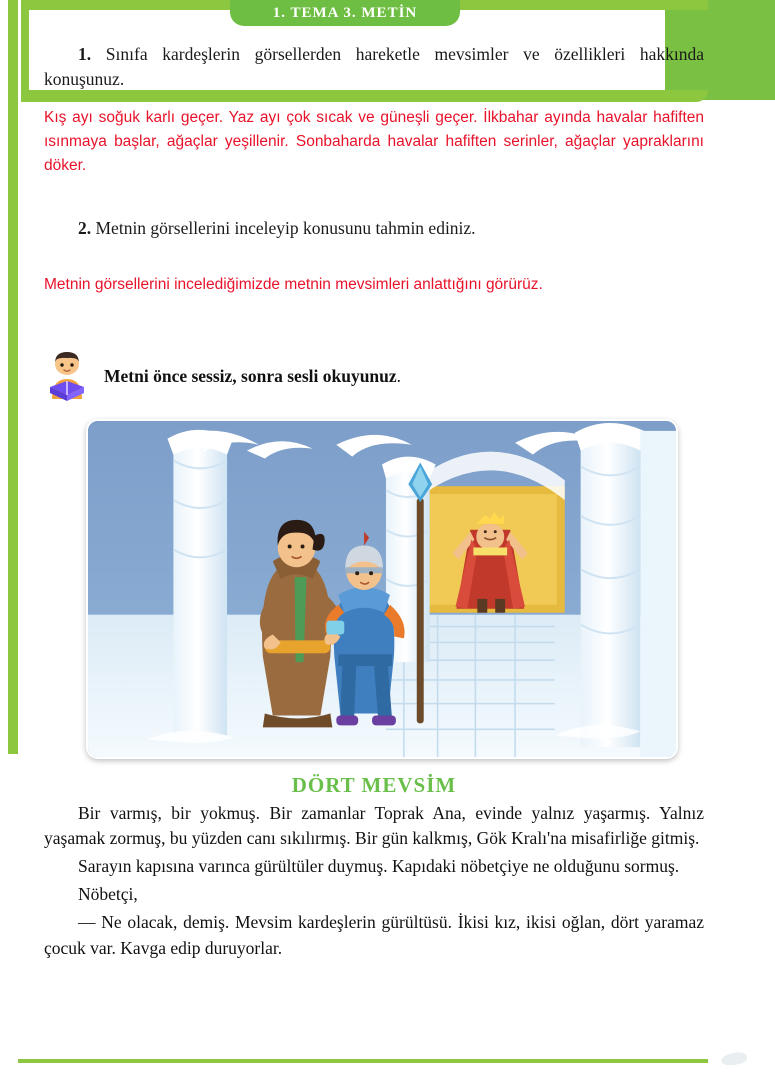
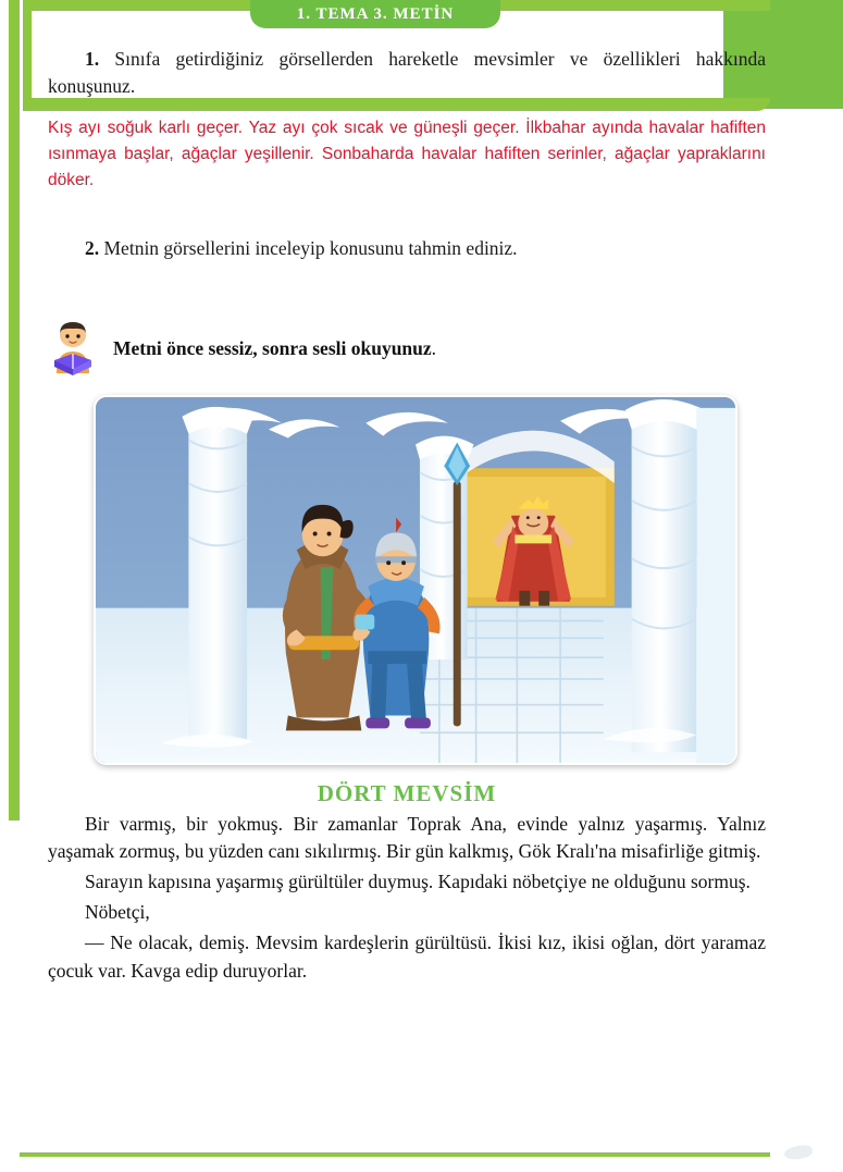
  1. TEMA 3. METİN
- 1. Sınıfa kardeşlerin görsellerden hareketle mevsimler ve özellikleri hakkında konuşunuz.
+ 1. Sınıfa getirdiğiniz görsellerden hareketle mevsimler ve özellikleri hakkında konuşunuz.
  Kış ayı soğuk karlı geçer. Yaz ayı çok sıcak ve güneşli geçer. İlkbahar ayında havalar hafiften ısınmaya başlar, ağaçlar yeşillenir. Sonbaharda havalar hafiften serinler, ağaçlar yapraklarını döker.
  2. Metnin görsellerini inceleyip konusunu tahmin ediniz.
- Metnin görsellerini incelediğimizde metnin mevsimleri anlattığını görürüz.
  Metni önce sessiz, sonra sesli okuyunuz.
  DÖRT MEVSİM
  Bir varmış, bir yokmuş. Bir zamanlar Toprak Ana, evinde yalnız yaşarmış. Yalnız yaşamak zormuş, bu yüzden canı sıkılırmış. Bir gün kalkmış, Gök Kralı'na misafirliğe gitmiş.
- Sarayın kapısına varınca gürültüler duymuş. Kapıdaki nöbetçiye ne olduğunu sormuş.
+ Sarayın kapısına yaşarmış gürültüler duymuş. Kapıdaki nöbetçiye ne olduğunu sormuş.
  Nöbetçi,
  — Ne olacak, demiş. Mevsim kardeşlerin gürültüsü. İkisi kız, ikisi oğlan, dört yaramaz çocuk var. Kavga edip duruyorlar.
